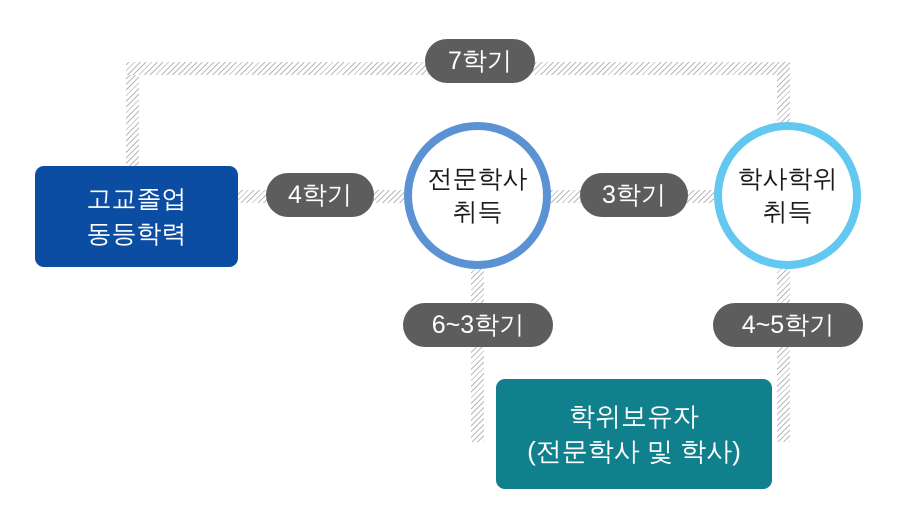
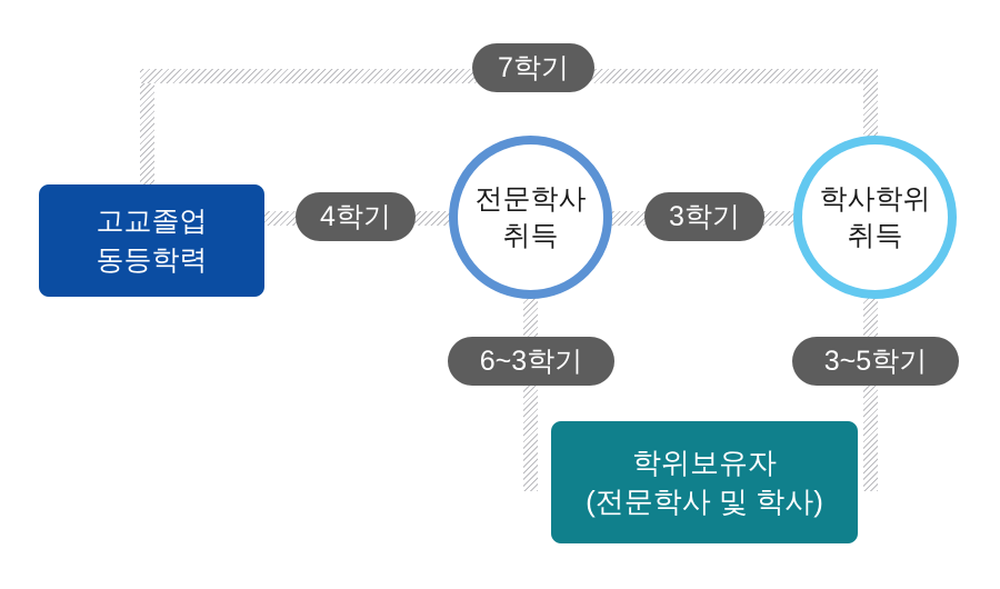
  고교졸업
  동등학력
  전문학사
  취득
  학사학위
  취득
  학위보유자
  (전문학사 및 학사)
  7학기
  4학기
  3학기
  6~3학기
- 4~5학기
+ 3~5학기
